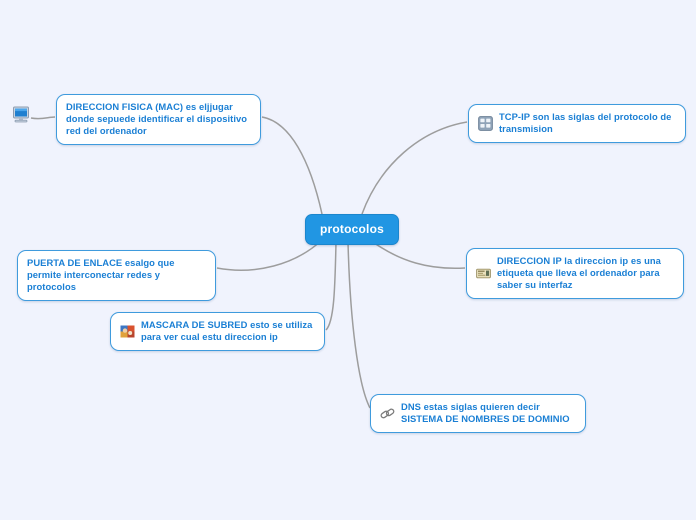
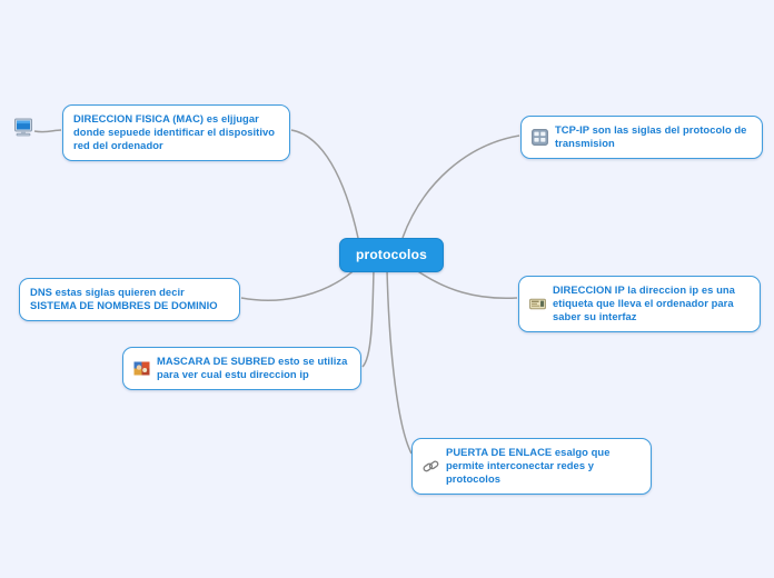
  protocolos
  DIRECCION FISICA (MAC) es eljjugar donde sepuede identificar el dispositivo red del ordenador
  TCP-IP son las siglas del protocolo de transmision
- PUERTA DE ENLACE esalgo que permite interconectar redes y protocolos
+ DNS estas siglas quieren decir SISTEMA DE NOMBRES DE DOMINIO
  DIRECCION IP la direccion ip es una etiqueta que lleva el ordenador para saber su interfaz
  MASCARA DE SUBRED esto se utiliza para ver cual estu direccion ip
- DNS estas siglas quieren decir SISTEMA DE NOMBRES DE DOMINIO
+ PUERTA DE ENLACE esalgo que permite interconectar redes y protocolos
